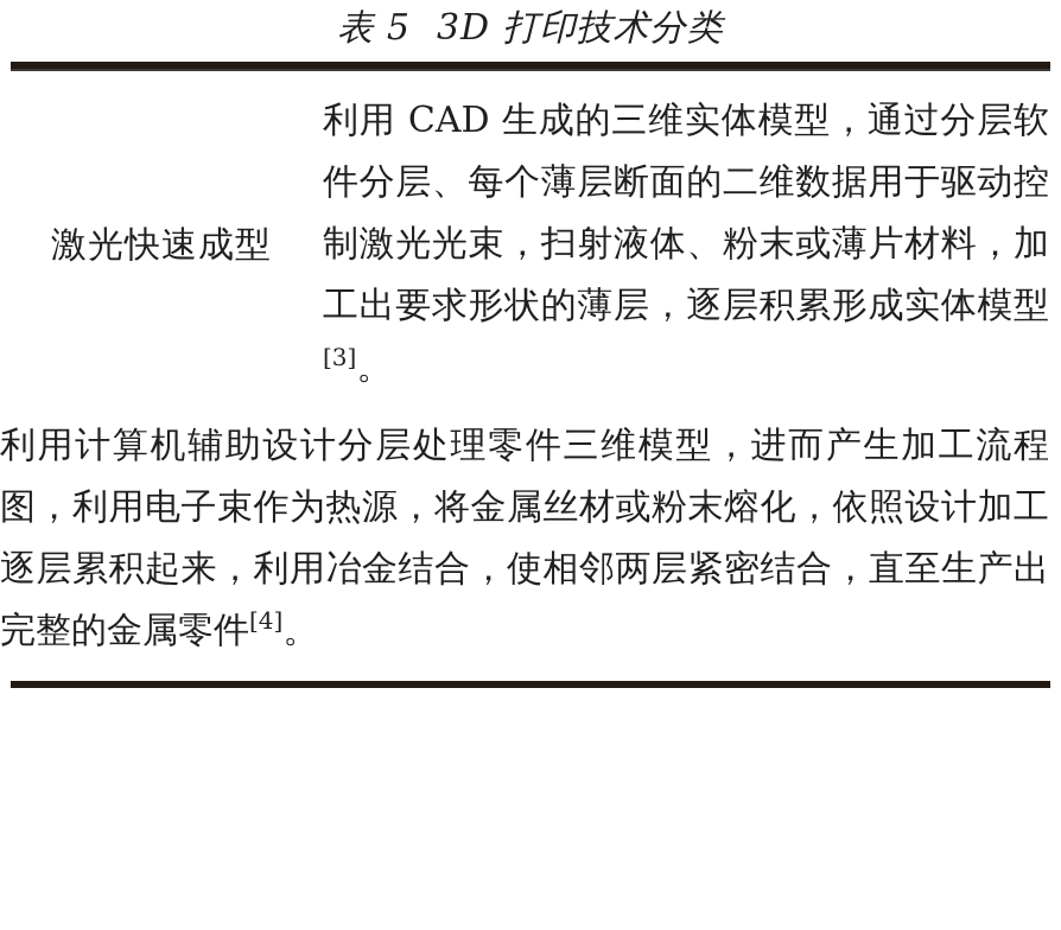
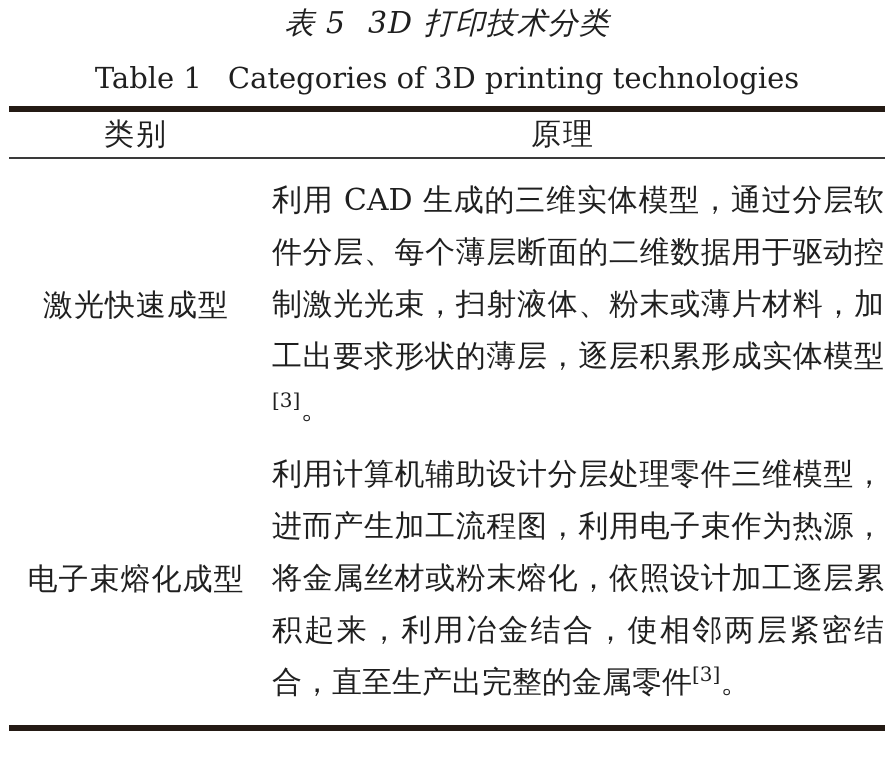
  表 5 3D 打印技术分类
+ Table 1 Categories of 3D printing technologies
+ 类别
+ 原理
  激光快速成型
  利用 CAD 生成的三维实体模型，通过分层软件分层、每个薄层断面的二维数据用于驱动控制激光光束，扫射液体、粉末或薄片材料，加工出要求形状的薄层，逐层积累形成实体模型[3]。
+ 电子束熔化成型
- 利用计算机辅助设计分层处理零件三维模型，进而产生加工流程图，利用电子束作为热源，将金属丝材或粉末熔化，依照设计加工逐层累积起来，利用冶金结合，使相邻两层紧密结合，直至生产出完整的金属零件[4]。
+ 利用计算机辅助设计分层处理零件三维模型，进而产生加工流程图，利用电子束作为热源，将金属丝材或粉末熔化，依照设计加工逐层累积起来，利用冶金结合，使相邻两层紧密结合，直至生产出完整的金属零件[3]。
